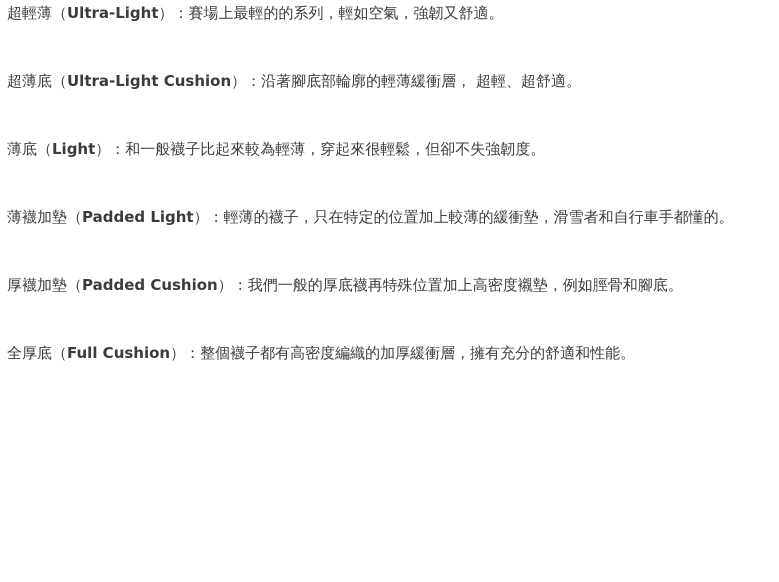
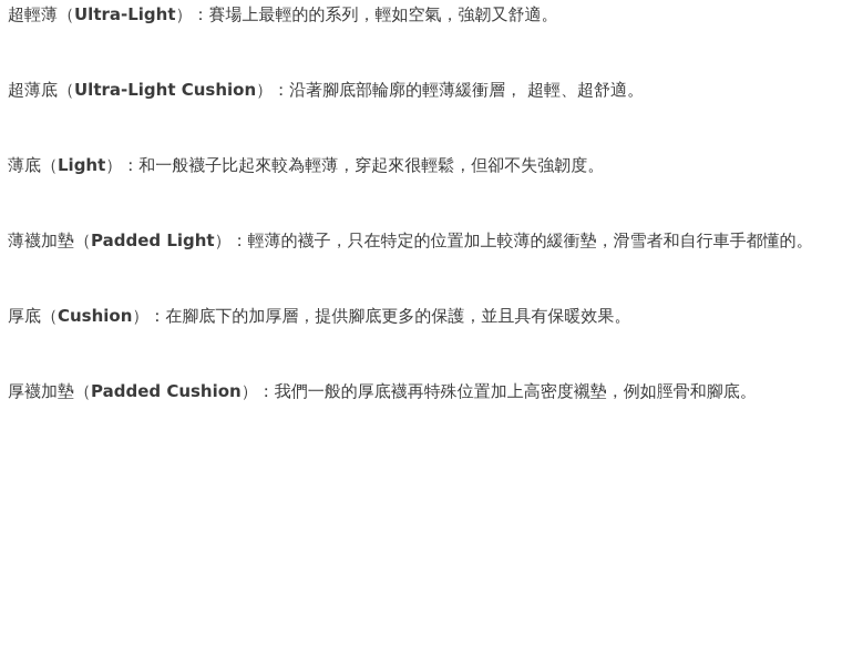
  超輕薄（Ultra-Light）：賽場上最輕的的系列，輕如空氣，強韌又舒適。
  超薄底（Ultra-Light Cushion）：沿著腳底部輪廓的輕薄緩衝層， 超輕、超舒適。
  薄底（Light）：和一般襪子比起來較為輕薄，穿起來很輕鬆，但卻不失強韌度。
  薄襪加墊（Padded Light）：輕薄的襪子，只在特定的位置加上較薄的緩衝墊，滑雪者和自行車手都懂的。
+ 厚底（Cushion）：在腳底下的加厚層，提供腳底更多的保護，並且具有保暖效果。
  厚襪加墊（Padded Cushion）：我們一般的厚底襪再特殊位置加上高密度襯墊，例如脛骨和腳底。
- 全厚底（Full Cushion）：整個襪子都有高密度編織的加厚緩衝層，擁有充分的舒適和性能。
